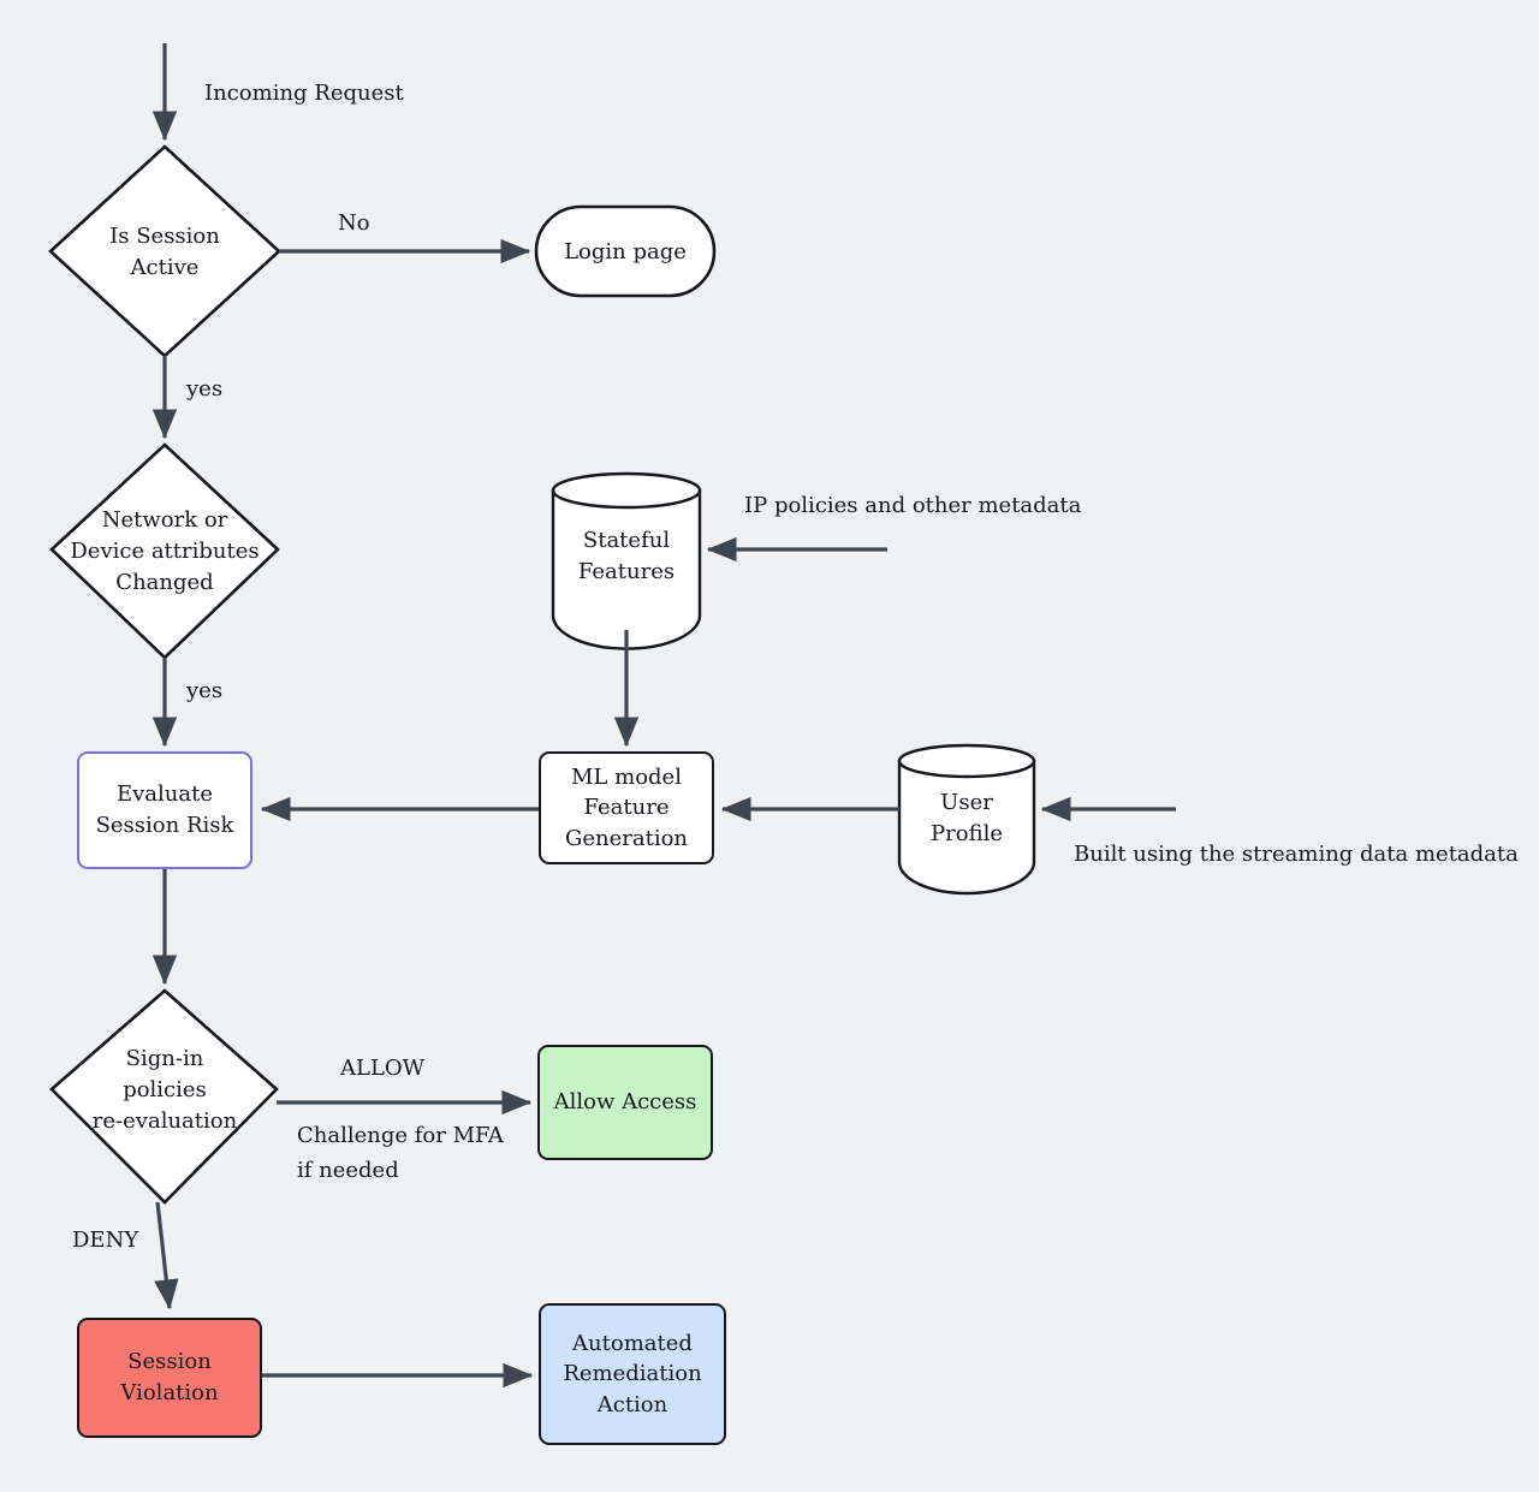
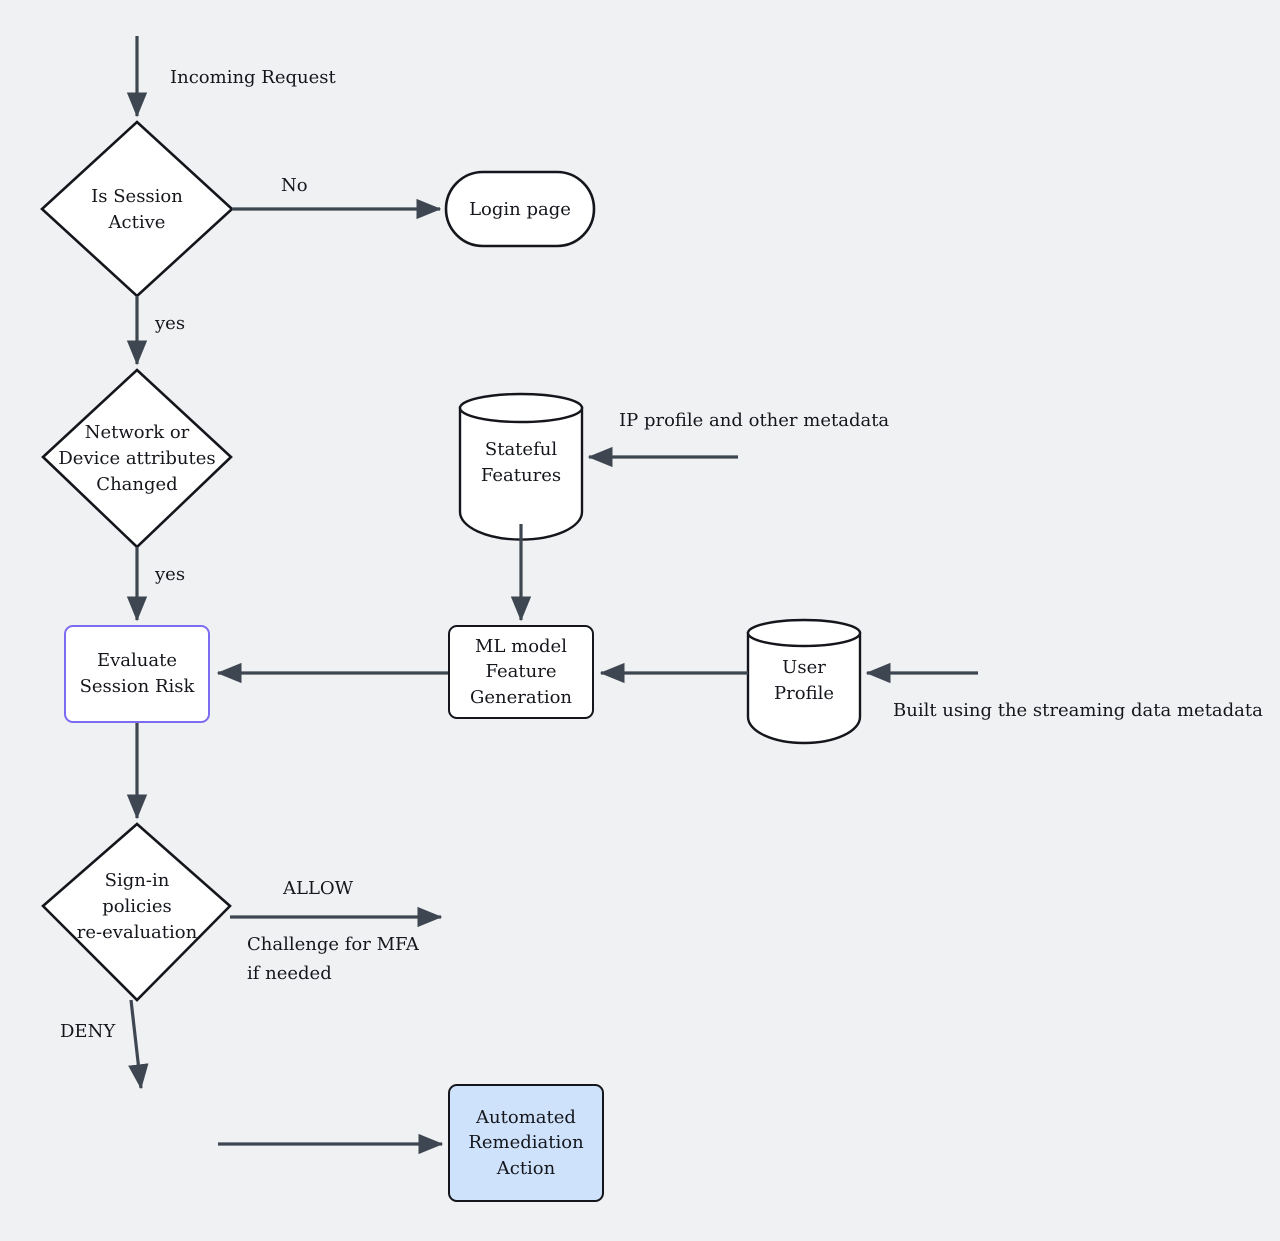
  Is Session
  Active
  Network or
  Device attributes
  Changed
  Sign-in
  policies
  re-evaluation
  Login page
  Stateful
  Features
  User
  Profile
  Evaluate
  Session Risk
  ML model
  Feature
  Generation
- Allow Access
- Session
- Violation
  Automated
  Remediation
  Action
  Incoming Request
  No
  yes
  yes
- IP policies and other metadata
+ IP profile and other metadata
  Built using the streaming data metadata
  ALLOW
  Challenge for MFA
  if needed
  DENY
